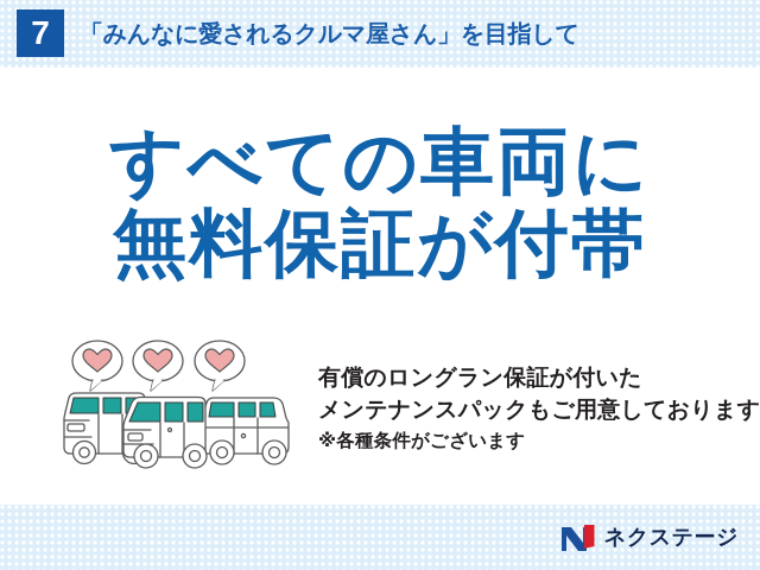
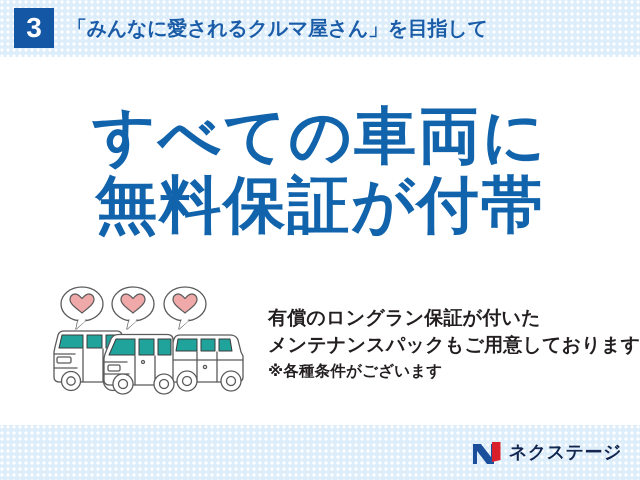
- 7
+ 3
  「みんなに愛されるクルマ屋さん」を目指して
  すべての車両に
  無料保証が付帯
  有償のロングラン保証が付いた
  メンテナンスパックもご用意しております
  ※各種条件がございます
  ネクステージ
